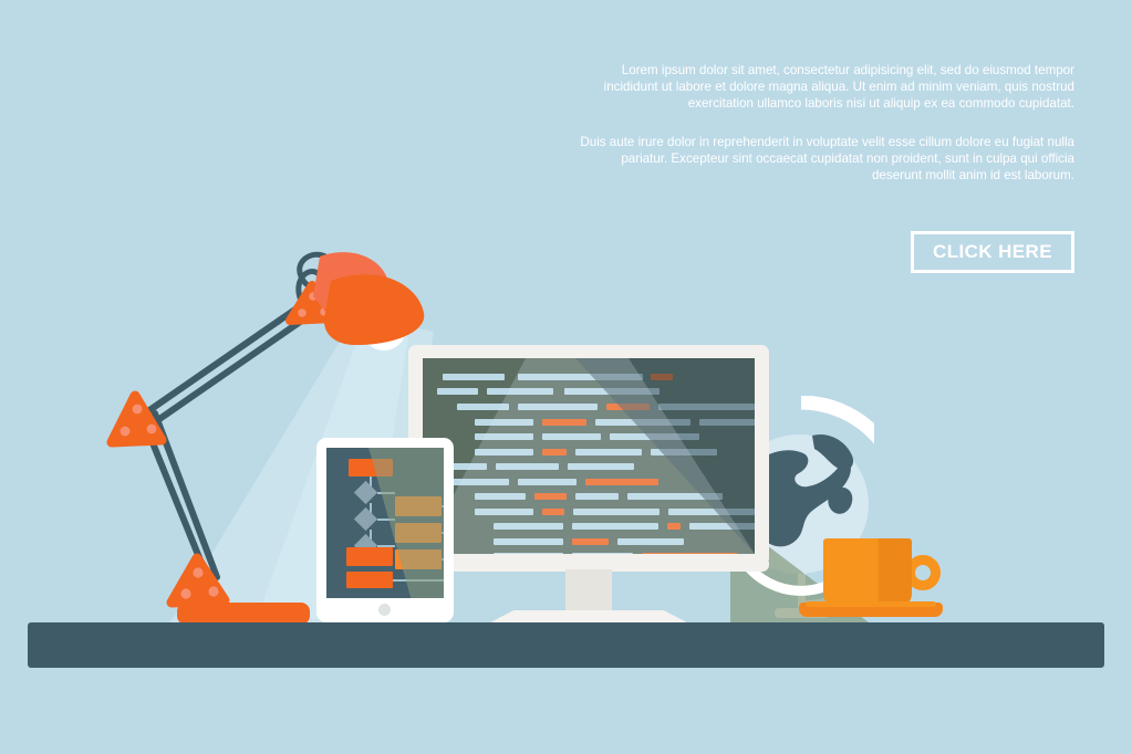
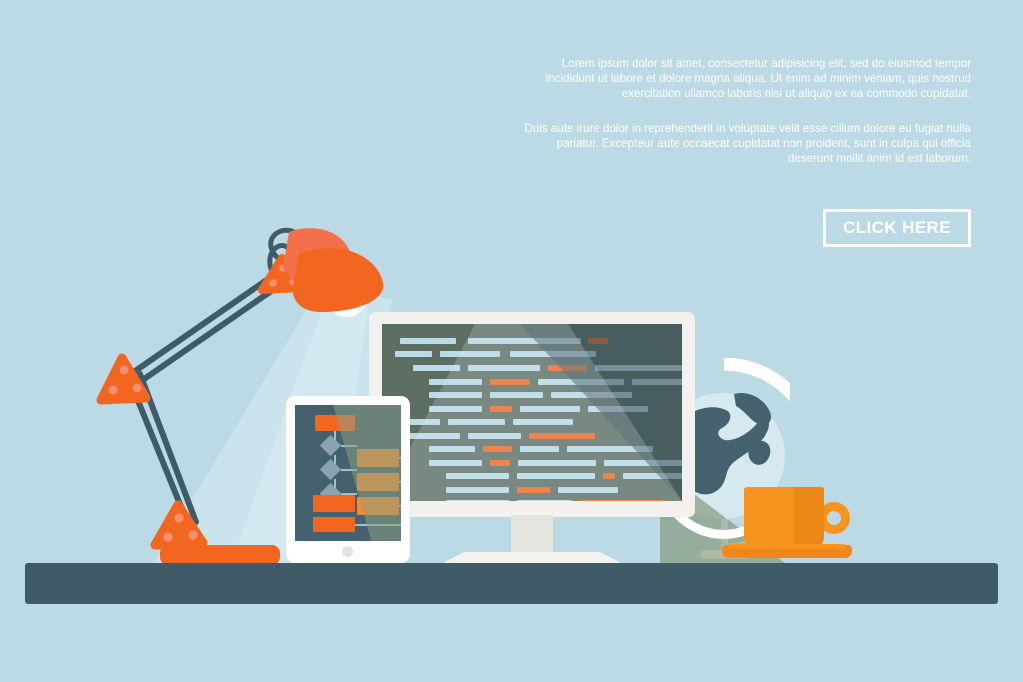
  Lorem ipsum dolor sit amet, consectetur adipisicing elit, sed do eiusmod tempor incididunt ut labore et dolore magna aliqua. Ut enim ad minim veniam, quis nostrud exercitation ullamco laboris nisi ut aliquip ex ea commodo cupidatat.
- Duis aute irure dolor in reprehenderit in voluptate velit esse cillum dolore eu fugiat nulla pariatur. Excepteur sint occaecat cupidatat non proident, sunt in culpa qui officia deserunt mollit anim id est laborum.
+ Duis aute irure dolor in reprehenderit in voluptate velit esse cillum dolore eu fugiat nulla pariatur. Excepteur aute occaecat cupidatat non proident, sunt in culpa qui officia deserunt mollit anim id est laborum.
  CLICK HERE
